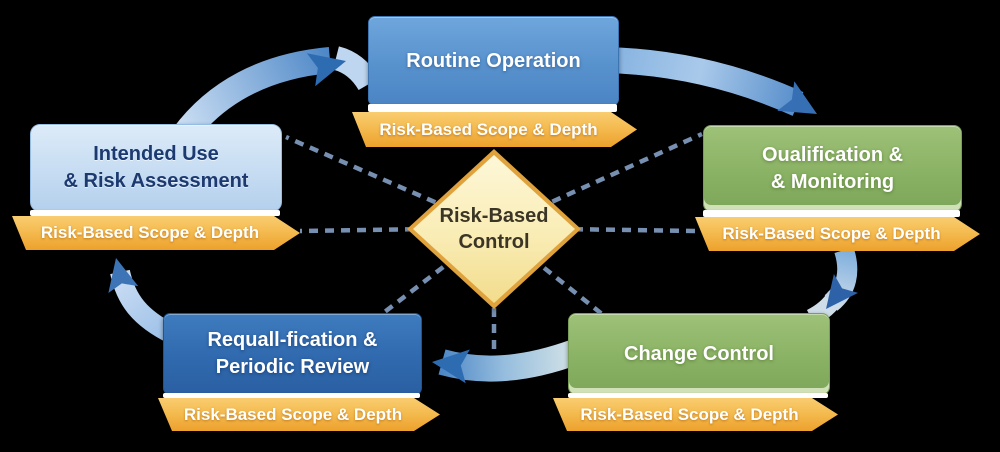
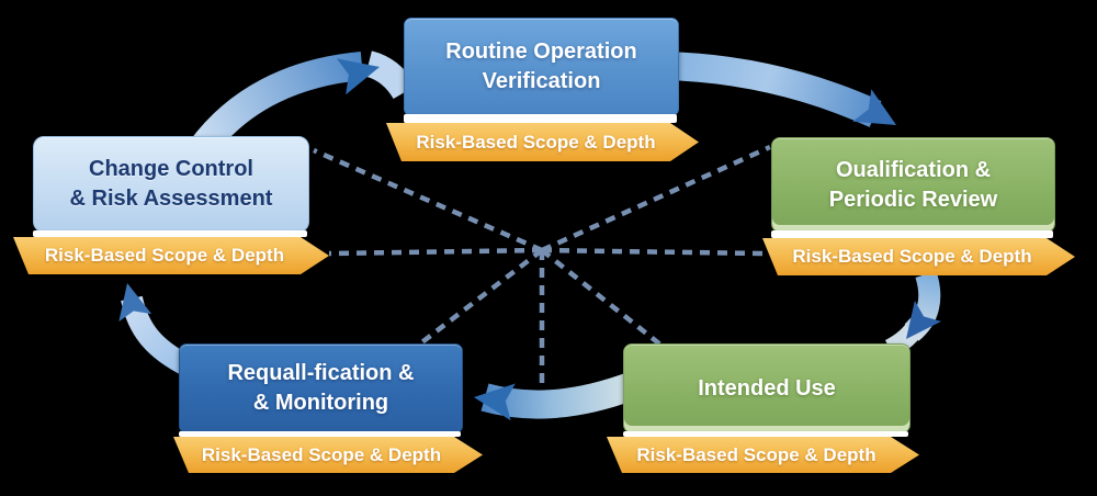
  Routine Operation
+ Verification
  Risk-Based Scope & Depth
- Intended Use
+ Change Control
  & Risk Assessment
  Risk-Based Scope & Depth
  Oualification &
- & Monitoring
+ Periodic Review
  Risk-Based Scope & Depth
  Requall-fication &
- Periodic Review
+ & Monitoring
  Risk-Based Scope & Depth
- Change Control
+ Intended Use
  Risk-Based Scope & Depth
- Risk-Based
- Control
